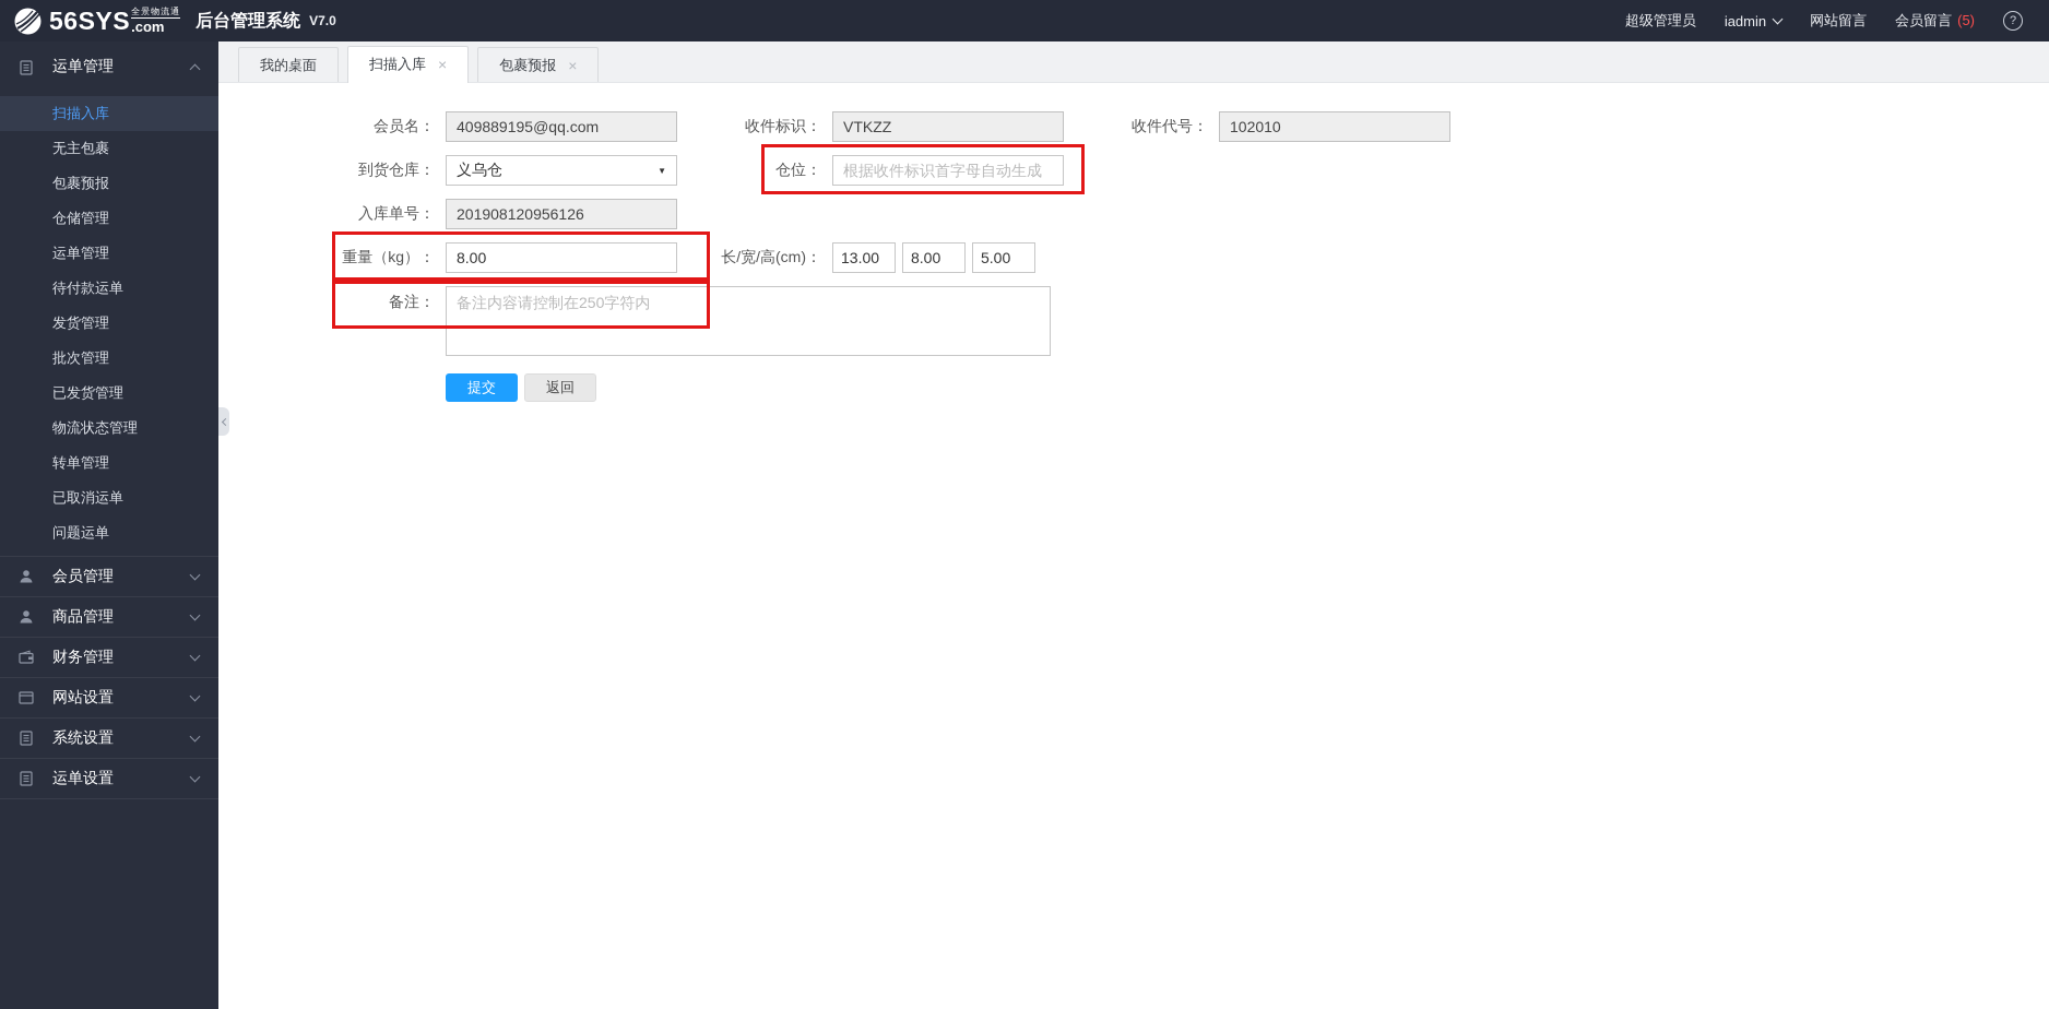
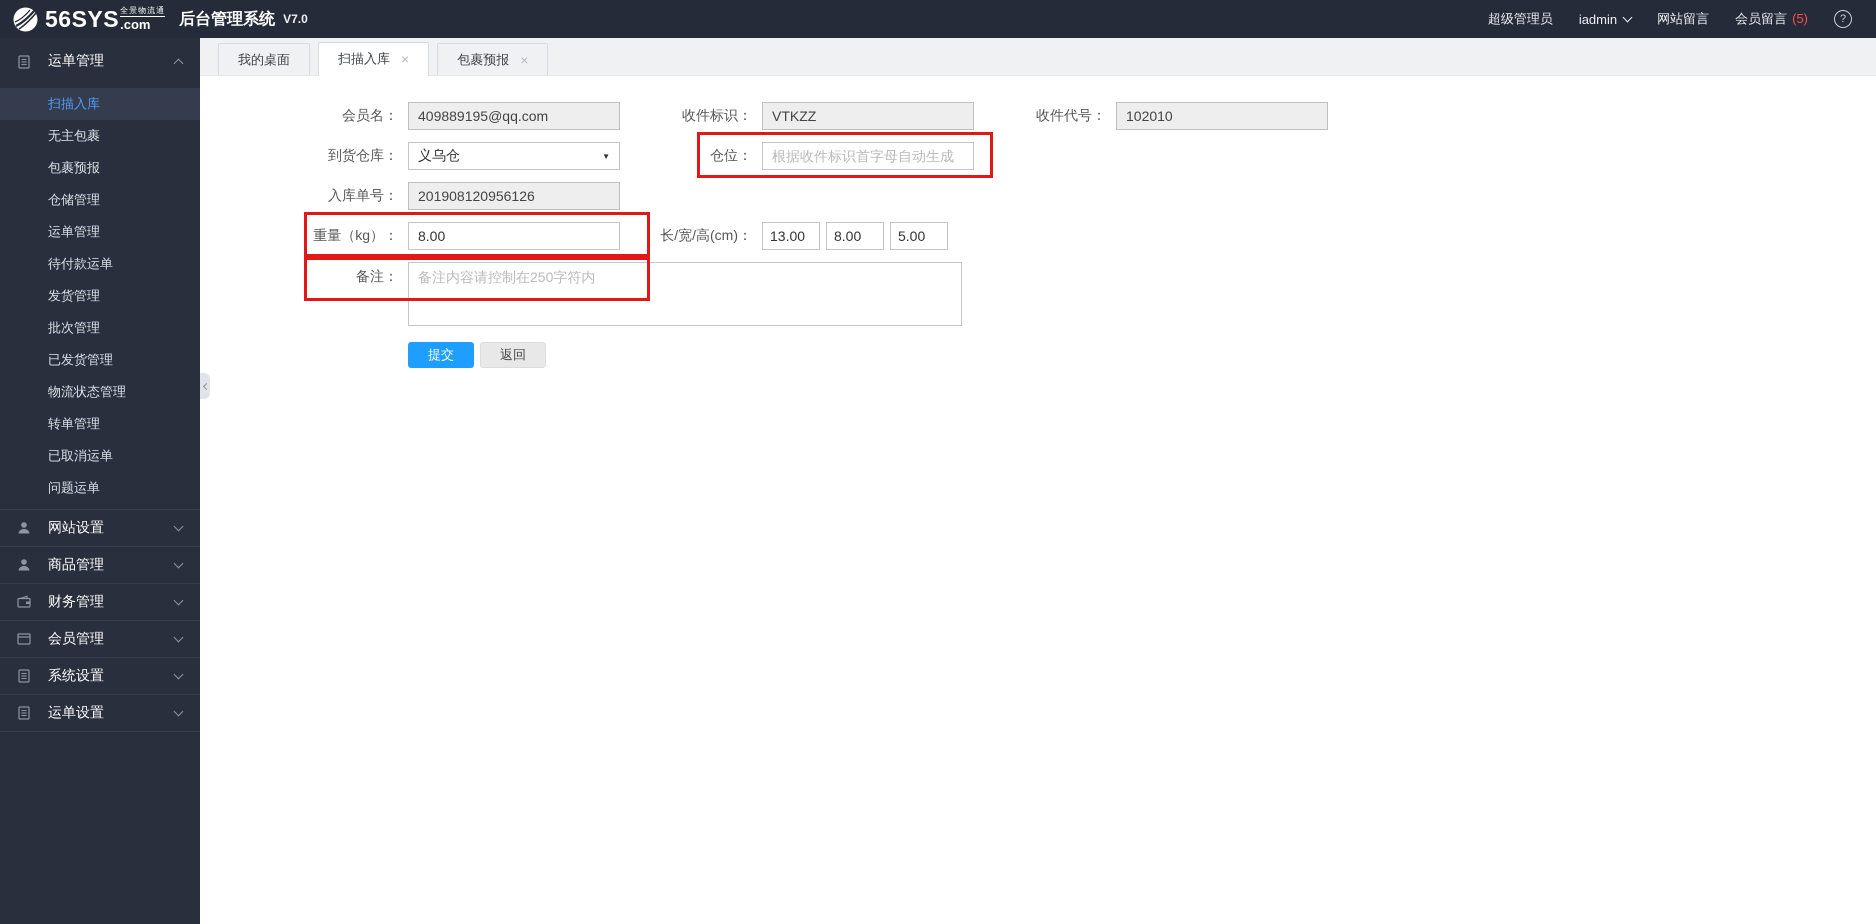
  56SYS
  全景物流通
  .com
  后台管理系统
  V7.0
  超级管理员
  iadmin
  网站留言
  会员留言 (5)
  ?
  运单管理
  扫描入库
  无主包裹
  包裹预报
  仓储管理
  运单管理
  待付款运单
  发货管理
  批次管理
  已发货管理
  物流状态管理
  转单管理
  已取消运单
  问题运单
- 会员管理
+ 网站设置
  商品管理
  财务管理
- 网站设置
+ 会员管理
  系统设置
  运单设置
  我的桌面
  扫描入库
  ×
  包裹预报
  ×
  会员名：
  409889195@qq.com
  收件标识：
  VTKZZ
  收件代号：
  102010
  到货仓库：
  义乌仓
  ▼
  仓位：
  根据收件标识首字母自动生成
  入库单号：
  201908120956126
  重量（kg）：
  8.00
  长/宽/高(cm)：
  13.00
  8.00
  5.00
  备注：
  备注内容请控制在250字符内
  提交
  返回
